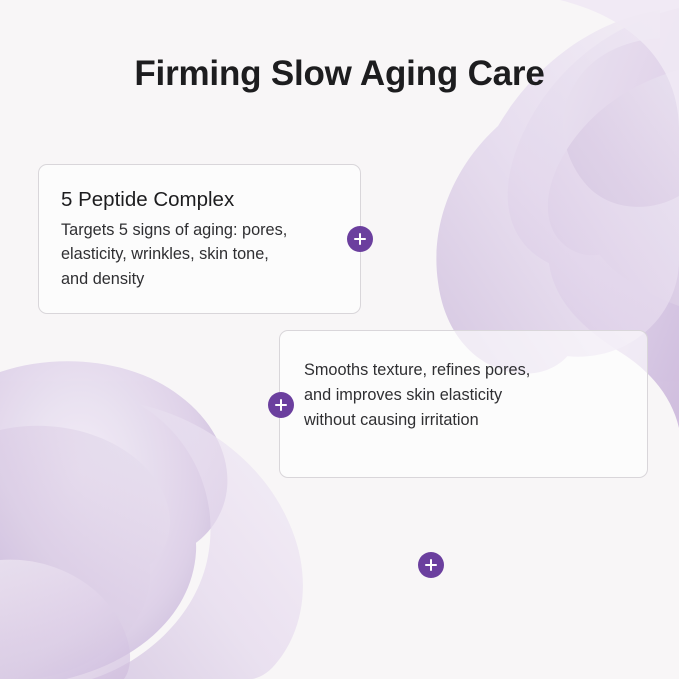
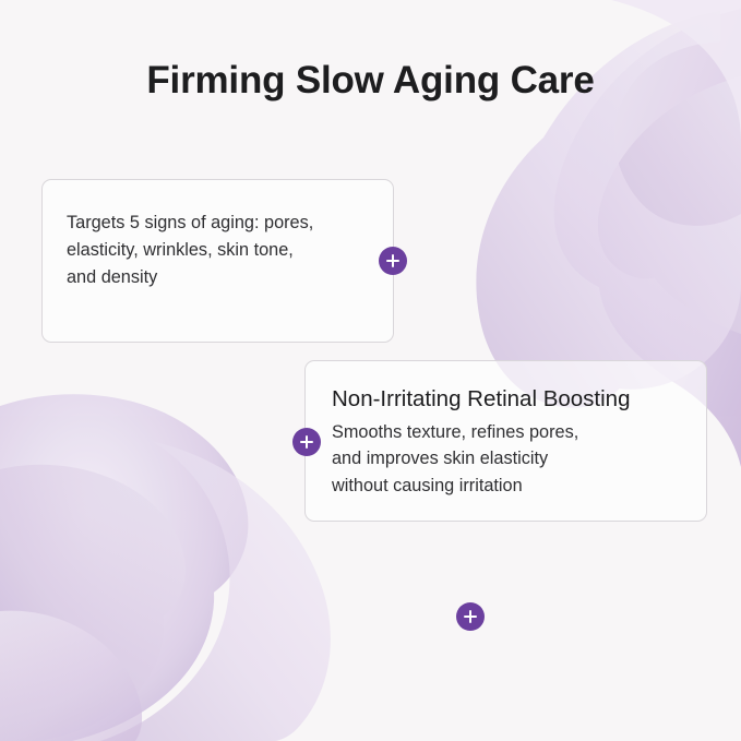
  Firming Slow Aging Care
- 5 Peptide Complex
  Targets 5 signs of aging: pores,
  elasticity, wrinkles, skin tone,
  and density
+ Non-Irritating Retinal Boosting
  Smooths texture, refines pores,
  and improves skin elasticity
  without causing irritation
